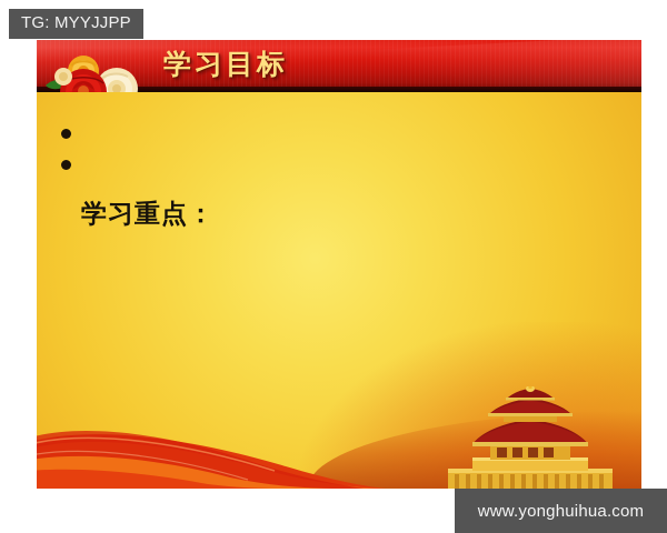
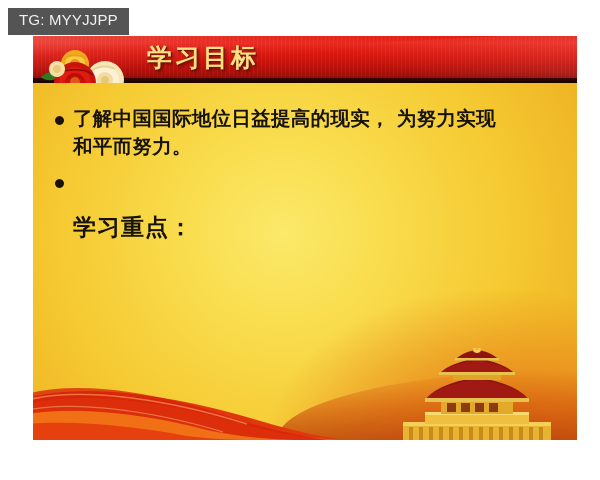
  学习目标
+ 了解中国国际地位日益提高的现实， 为努力实现
+ 和平而努力。
  学习重点：
  TG: MYYJJPP
- www.yonghuihua.com
